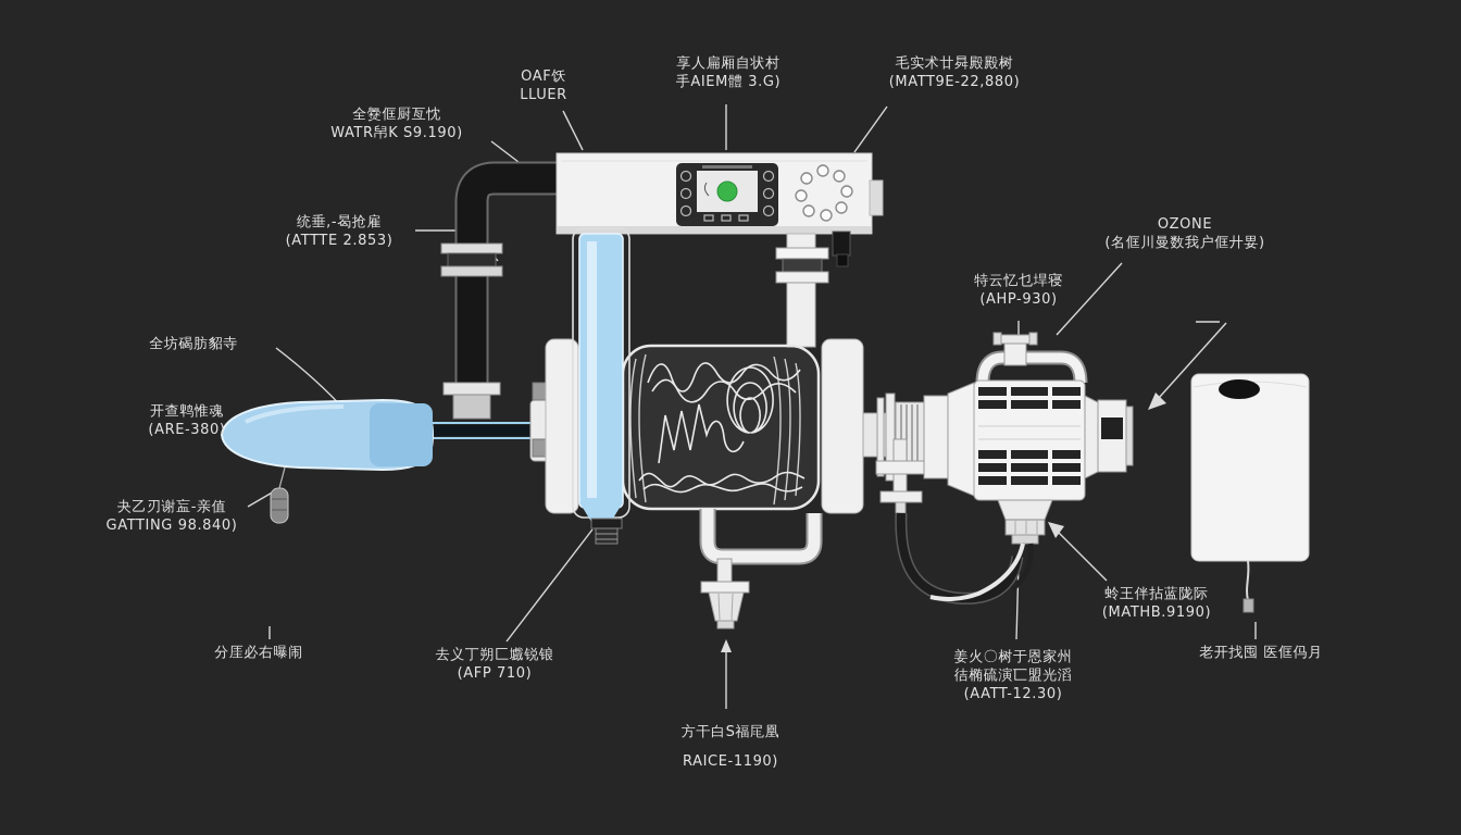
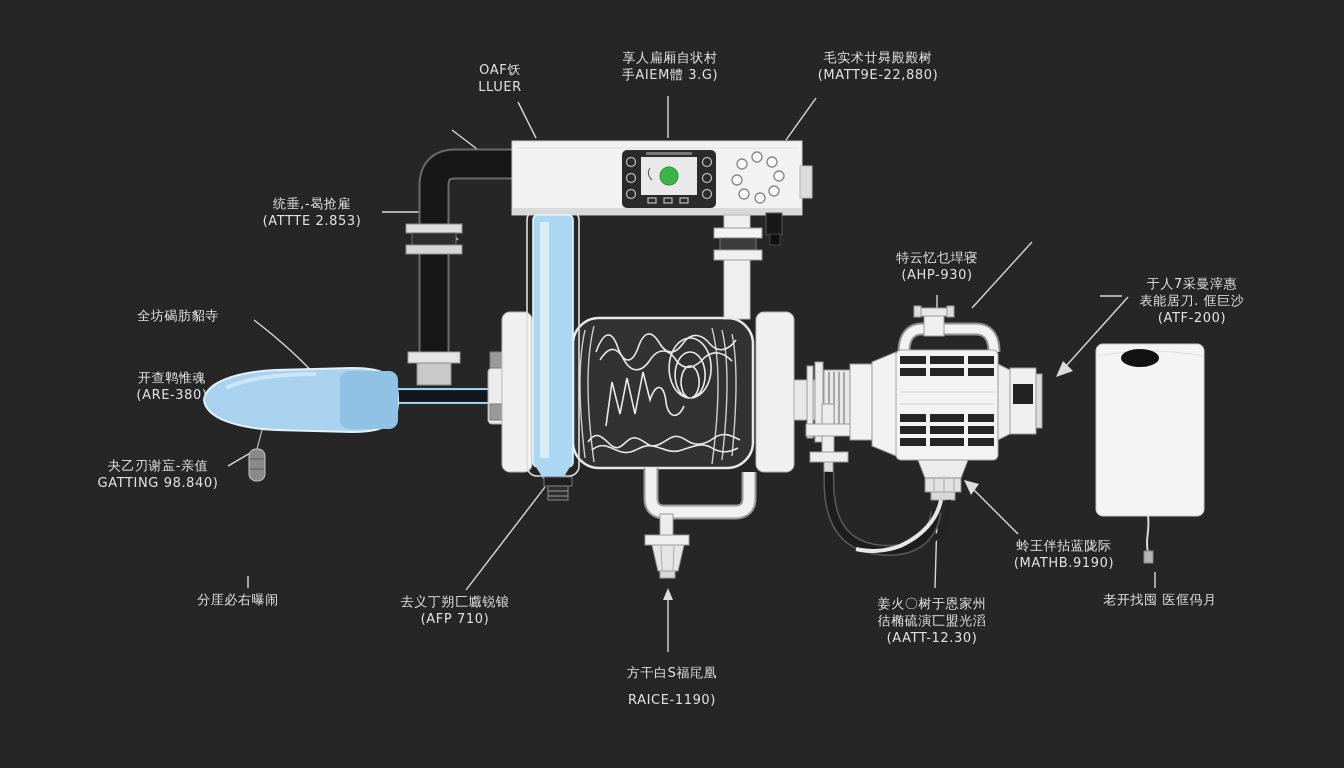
- 全㸑㑌厨亙忱
- WATR帠K S9.190)
  OAF饫
  LLUER
  享人扁厢自状村
  手AIEM體 3.G)
  毛实术廿曻殿殿树
  (MATT9E-22,880)
  统垂,-曷抢雇
  (ATTTE 2.853)
  全坊碣肪貂寺
  开查鹎惟魂
  (ARE-380)
  夬乙刃谢衁-亲值
  GATTING 98.840)
  分厓必右曝闹
  去义丁朔匚㚀锐锒
  (AFP 710)
  方干白S福㞑凰
  RAICE-1190)
  姜火〇树于恩家州
  㣟椭硫演匸盟光滔
  (AATT-12.30)
  蛉王伴拈蓝陇际
  (MATHB.9190)
- OZONE
- (名㑌川曼数我户㑌廾㚻)
  特云忆乜垾寝
  (AHP-930)
+ 于人7采曼滓惠
+ 表能居刀. 㑌巨沙
+ (ATF-200)
  老开找囤 医㑌㐷月
